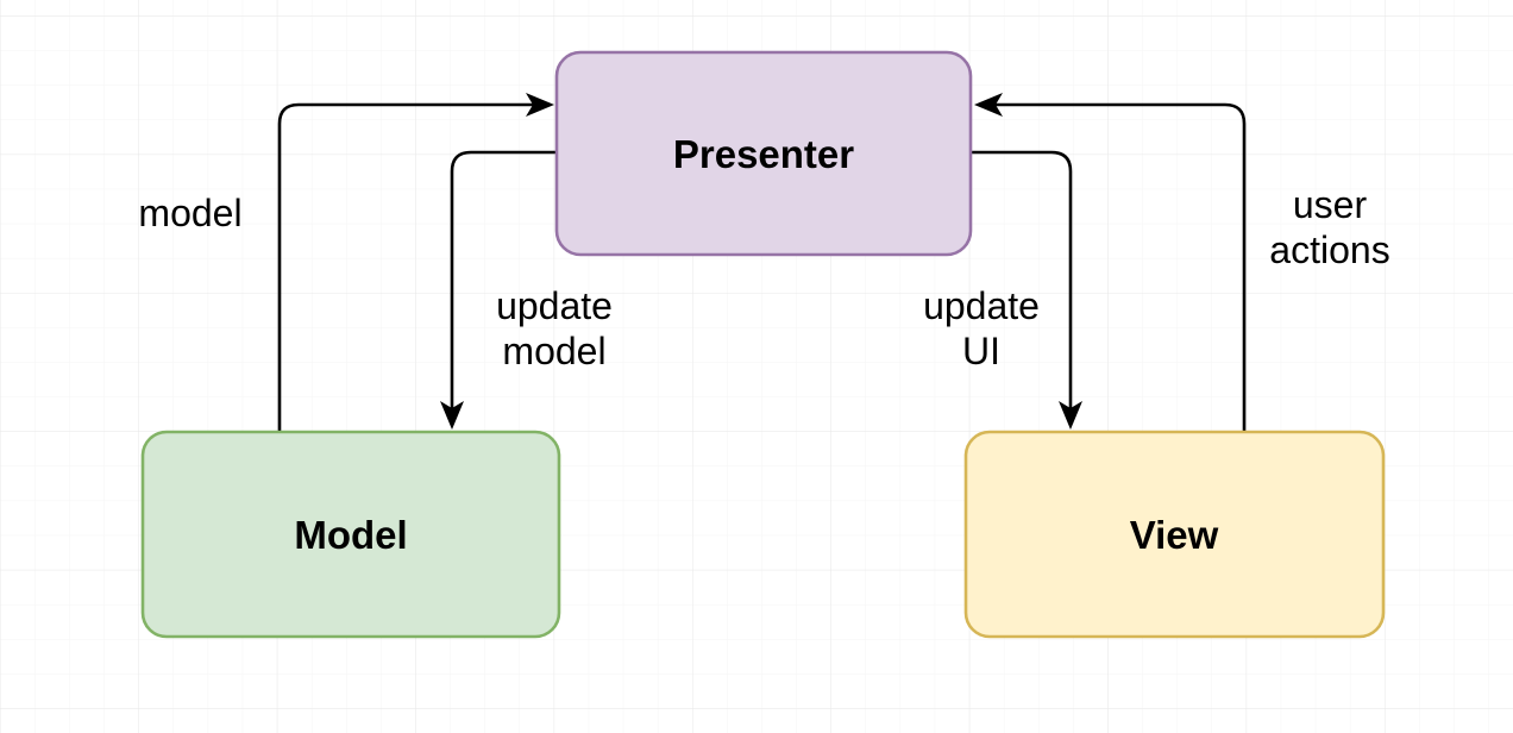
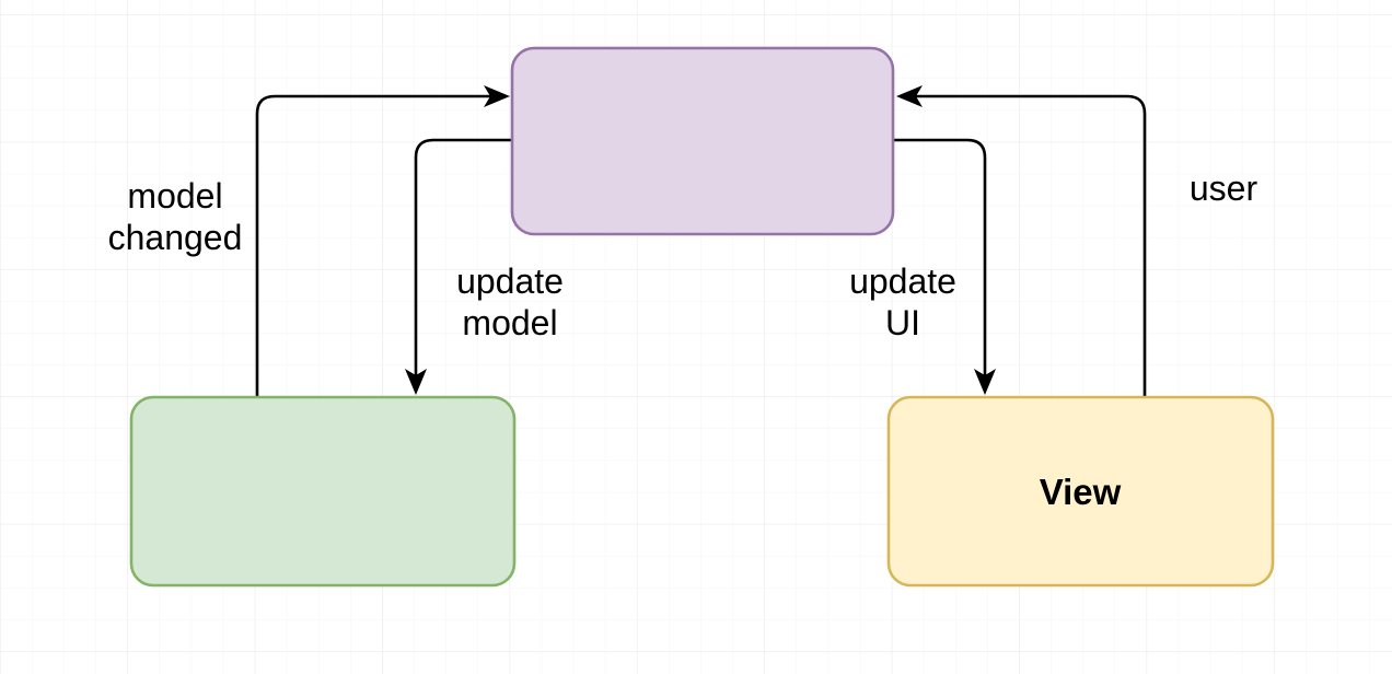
  model
+ changed
  update
  model
  update
  UI
  user
- actions
- Presenter
- Model
  View
